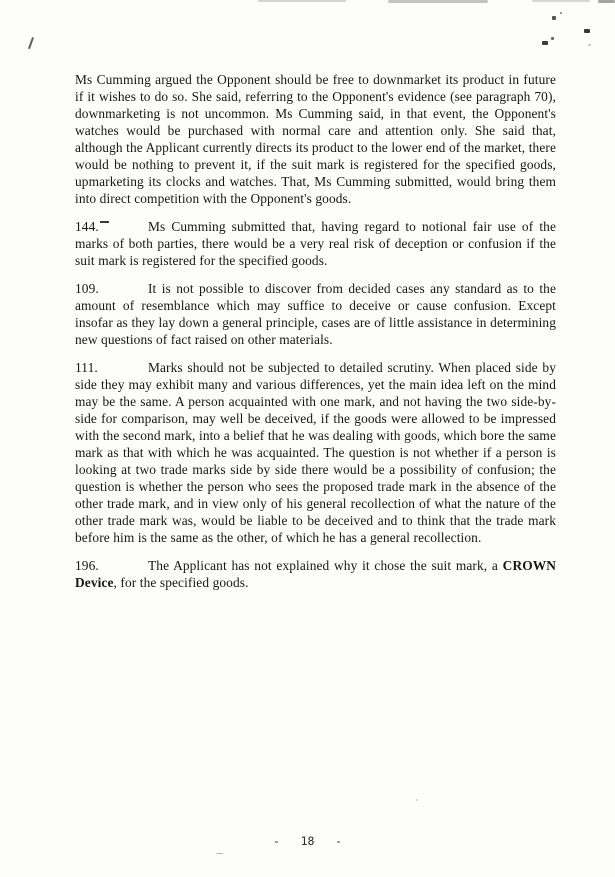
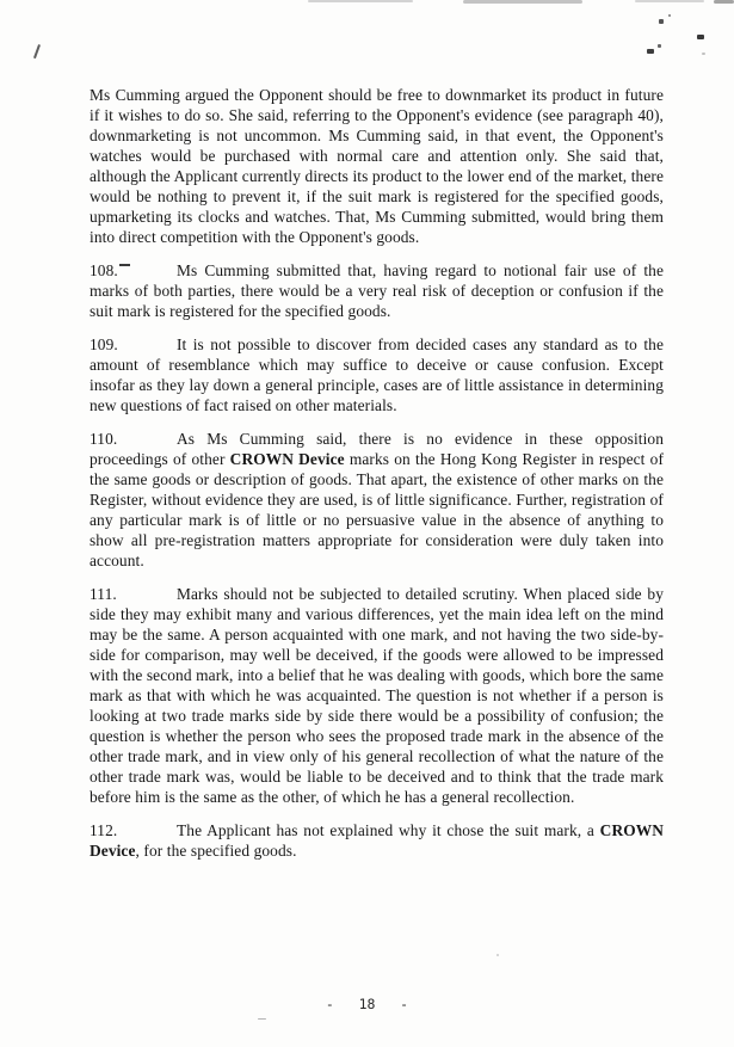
- Ms Cumming argued the Opponent should be free to downmarket its product in future if it wishes to do so. She said, referring to the Opponent's evidence (see paragraph 70), downmarketing is not uncommon. Ms Cumming said, in that event, the Opponent's watches would be purchased with normal care and attention only. She said that, although the Applicant currently directs its product to the lower end of the market, there would be nothing to prevent it, if the suit mark is registered for the specified goods, upmarketing its clocks and watches. That, Ms Cumming submitted, would bring them into direct competition with the Opponent's goods.
+ Ms Cumming argued the Opponent should be free to downmarket its product in future if it wishes to do so. She said, referring to the Opponent's evidence (see paragraph 40), downmarketing is not uncommon. Ms Cumming said, in that event, the Opponent's watches would be purchased with normal care and attention only. She said that, although the Applicant currently directs its product to the lower end of the market, there would be nothing to prevent it, if the suit mark is registered for the specified goods, upmarketing its clocks and watches. That, Ms Cumming submitted, would bring them into direct competition with the Opponent's goods.
- 144. Ms Cumming submitted that, having regard to notional fair use of the marks of both parties, there would be a very real risk of deception or confusion if the suit mark is registered for the specified goods.
+ 108. Ms Cumming submitted that, having regard to notional fair use of the marks of both parties, there would be a very real risk of deception or confusion if the suit mark is registered for the specified goods.
  109. It is not possible to discover from decided cases any standard as to the amount of resemblance which may suffice to deceive or cause confusion. Except insofar as they lay down a general principle, cases are of little assistance in determining new questions of fact raised on other materials.
+ 110. As Ms Cumming said, there is no evidence in these opposition proceedings of other CROWN Device marks on the Hong Kong Register in respect of the same goods or description of goods. That apart, the existence of other marks on the Register, without evidence they are used, is of little significance. Further, registration of any particular mark is of little or no persuasive value in the absence of anything to show all pre-registration matters appropriate for consideration were duly taken into account.
  111. Marks should not be subjected to detailed scrutiny. When placed side by side they may exhibit many and various differences, yet the main idea left on the mind may be the same. A person acquainted with one mark, and not having the two side-by-side for comparison, may well be deceived, if the goods were allowed to be impressed with the second mark, into a belief that he was dealing with goods, which bore the same mark as that with which he was acquainted. The question is not whether if a person is looking at two trade marks side by side there would be a possibility of confusion; the question is whether the person who sees the proposed trade mark in the absence of the other trade mark, and in view only of his general recollection of what the nature of the other trade mark was, would be liable to be deceived and to think that the trade mark before him is the same as the other, of which he has a general recollection.
- 196. The Applicant has not explained why it chose the suit mark, a CROWN Device, for the specified goods.
+ 112. The Applicant has not explained why it chose the suit mark, a CROWN Device, for the specified goods.
  - 18 -
